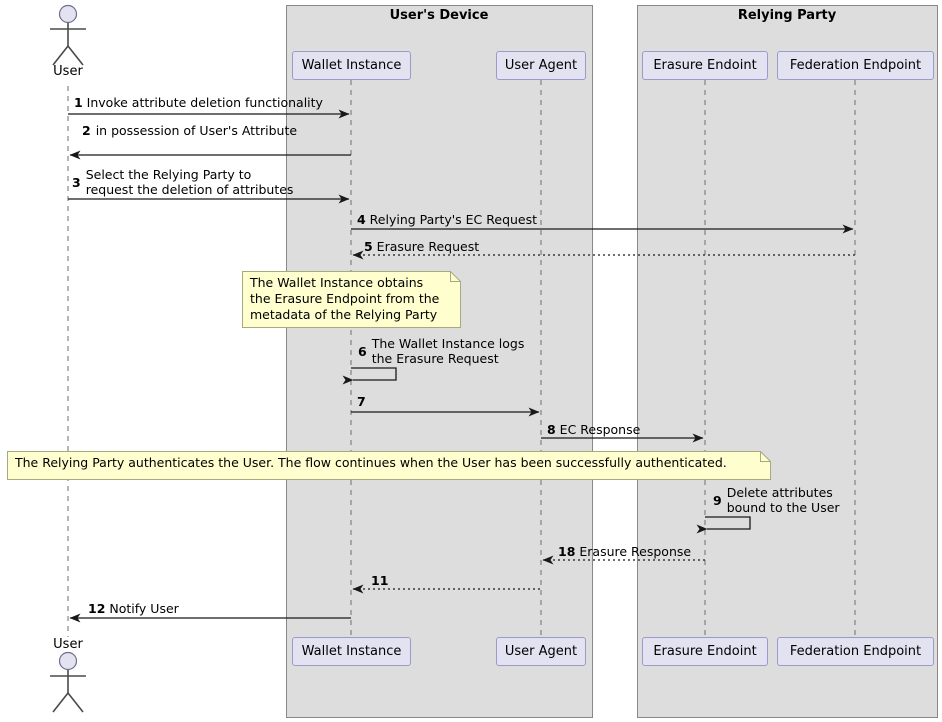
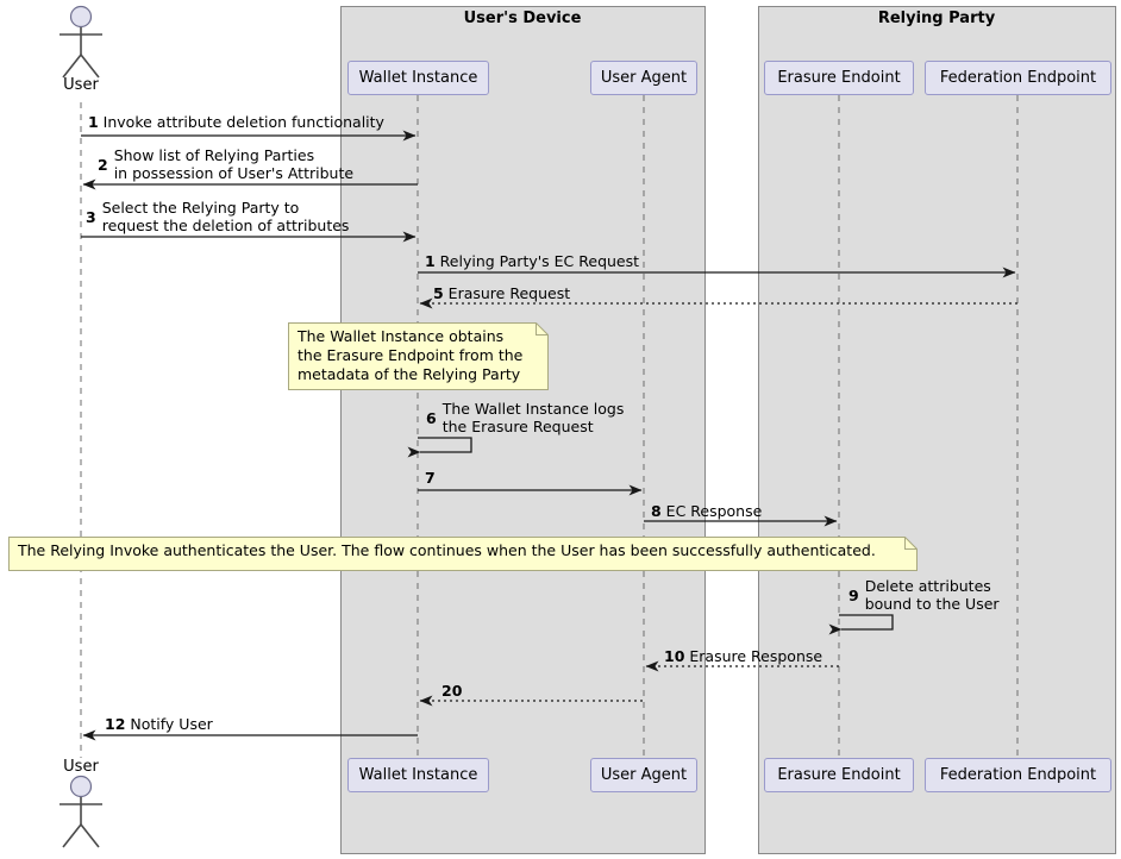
  User's Device
  Relying Party
  User
  User
  Wallet Instance
  User Agent
  Erasure Endoint
  Federation Endpoint
  Wallet Instance
  User Agent
  Erasure Endoint
  Federation Endpoint
  1 Invoke attribute deletion functionality
  2
+ Show list of Relying Parties
  in possession of User's Attribute
  3
  Select the Relying Party to
  request the deletion of attributes
- 4 Relying Party's EC Request
+ 1 Relying Party's EC Request
  5 Erasure Request
  6
  The Wallet Instance logs
  the Erasure Request
  7
  8 EC Response
  9
  Delete attributes
  bound to the User
- 18 Erasure Response
+ 10 Erasure Response
- 11
+ 20
  12 Notify User
  The Wallet Instance obtains
  the Erasure Endpoint from the
  metadata of the Relying Party
- The Relying Party authenticates the User. The flow continues when the User has been successfully authenticated.
+ The Relying Invoke authenticates the User. The flow continues when the User has been successfully authenticated.
